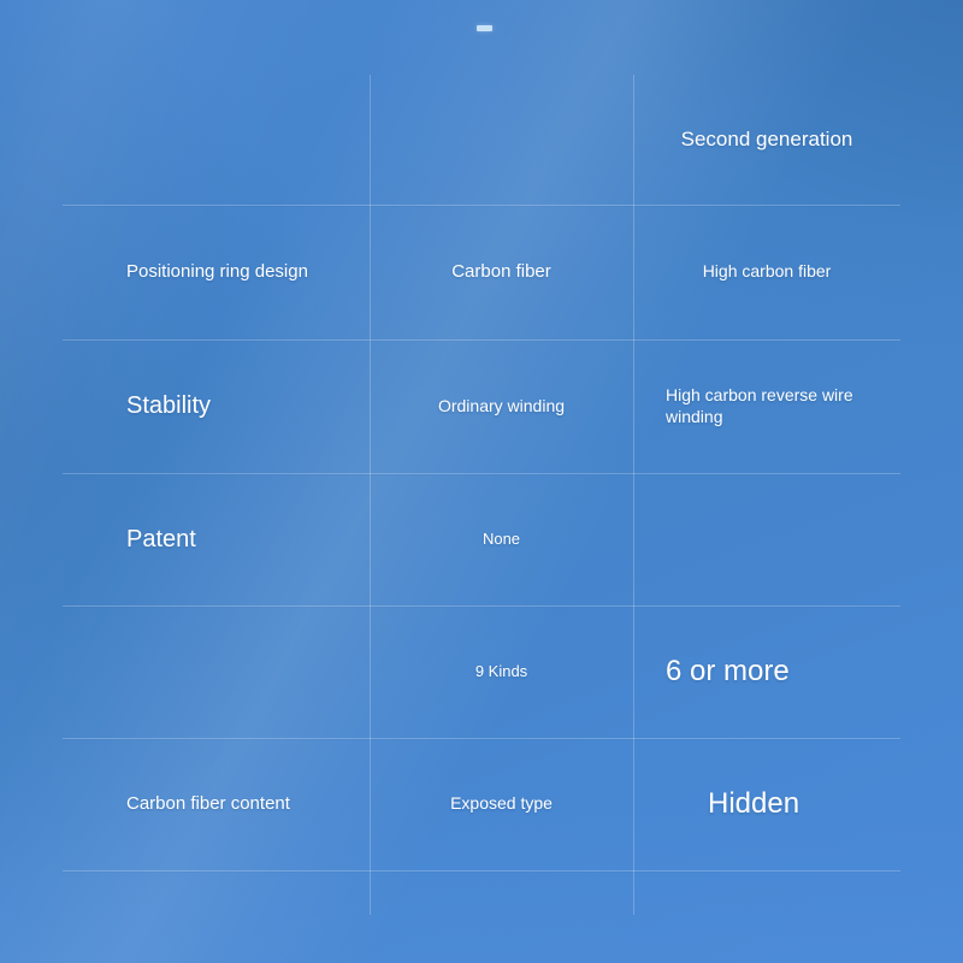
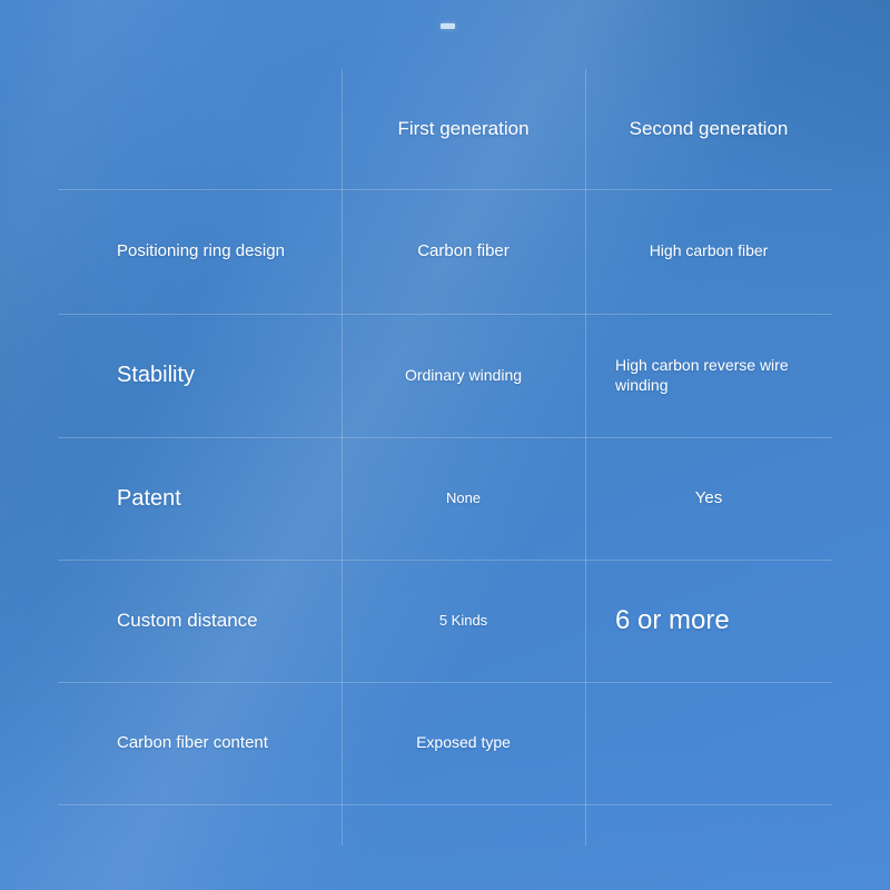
+ First generation
  Second generation
  Positioning ring design
  Carbon fiber
  High carbon fiber
  Stability
  Ordinary winding
  High carbon reverse wire winding
  Patent
  None
+ Yes
+ Custom distance
- 9 Kinds
+ 5 Kinds
  6 or more
  Carbon fiber content
  Exposed type
- Hidden
